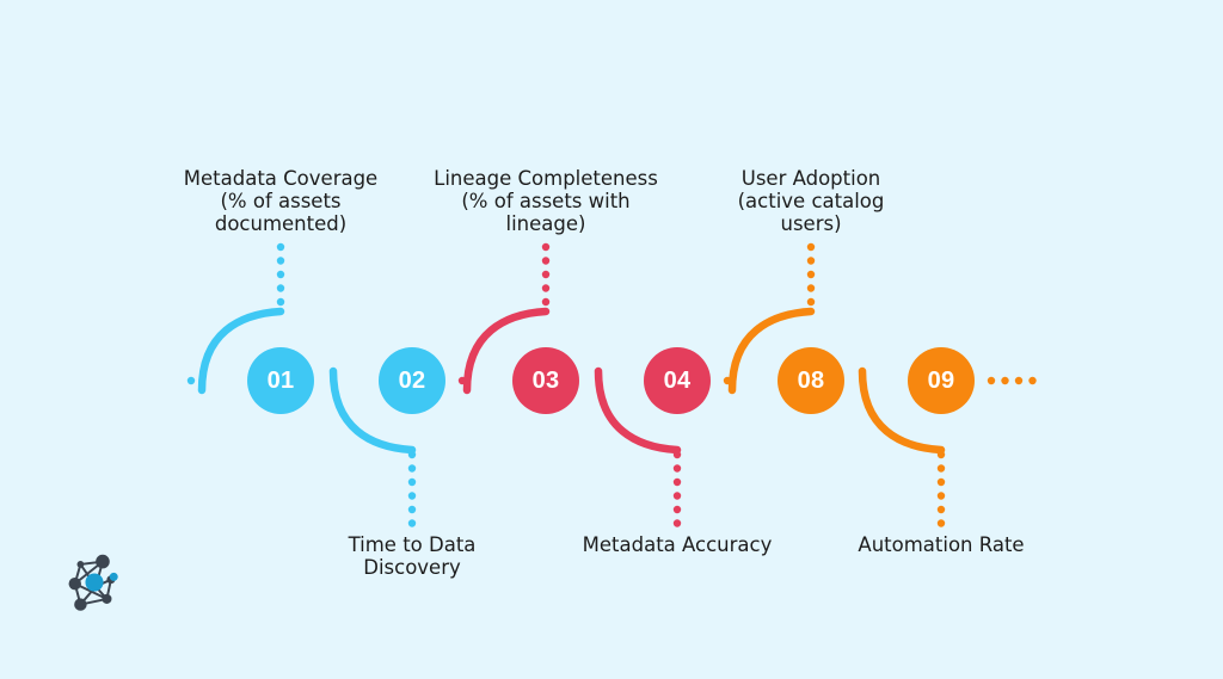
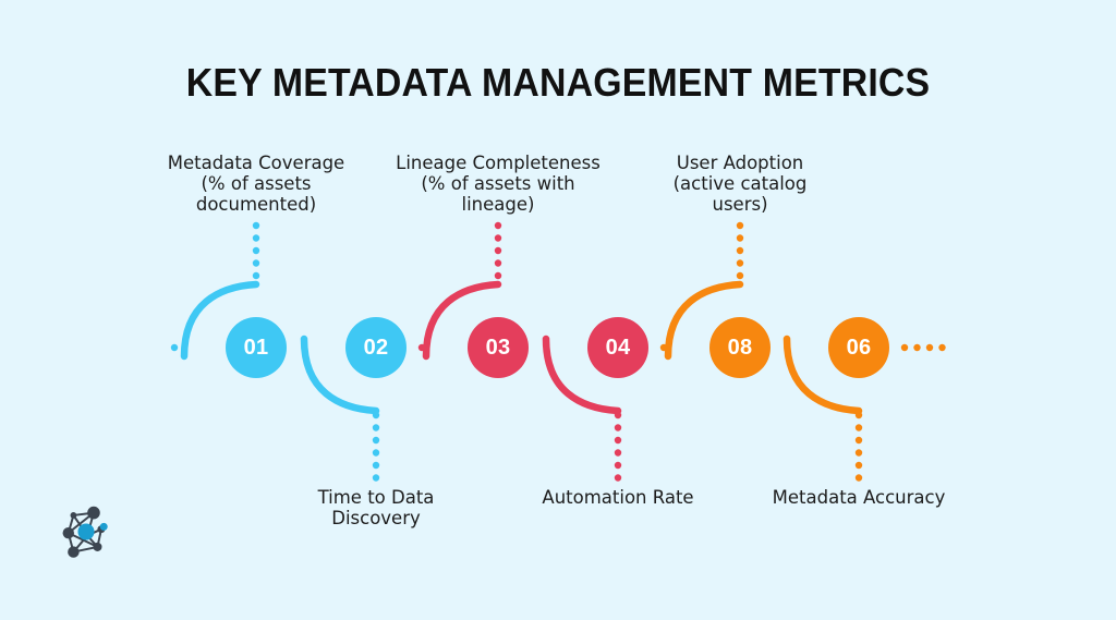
+ KEY METADATA MANAGEMENT METRICS
  01
  Metadata Coverage
  (% of assets
  documented)
  02
  Time to Data
  Discovery
  03
  Lineage Completeness
  (% of assets with
  lineage)
  04
- Metadata Accuracy
+ Automation Rate
  08
  User Adoption
  (active catalog
  users)
- 09
+ 06
- Automation Rate
+ Metadata Accuracy
